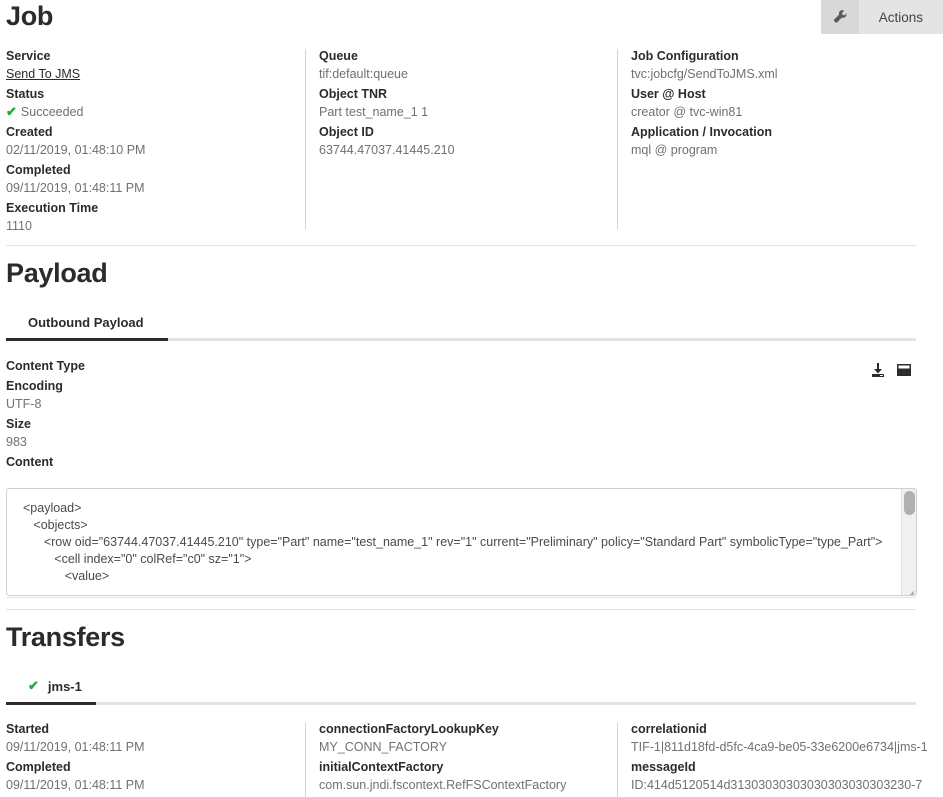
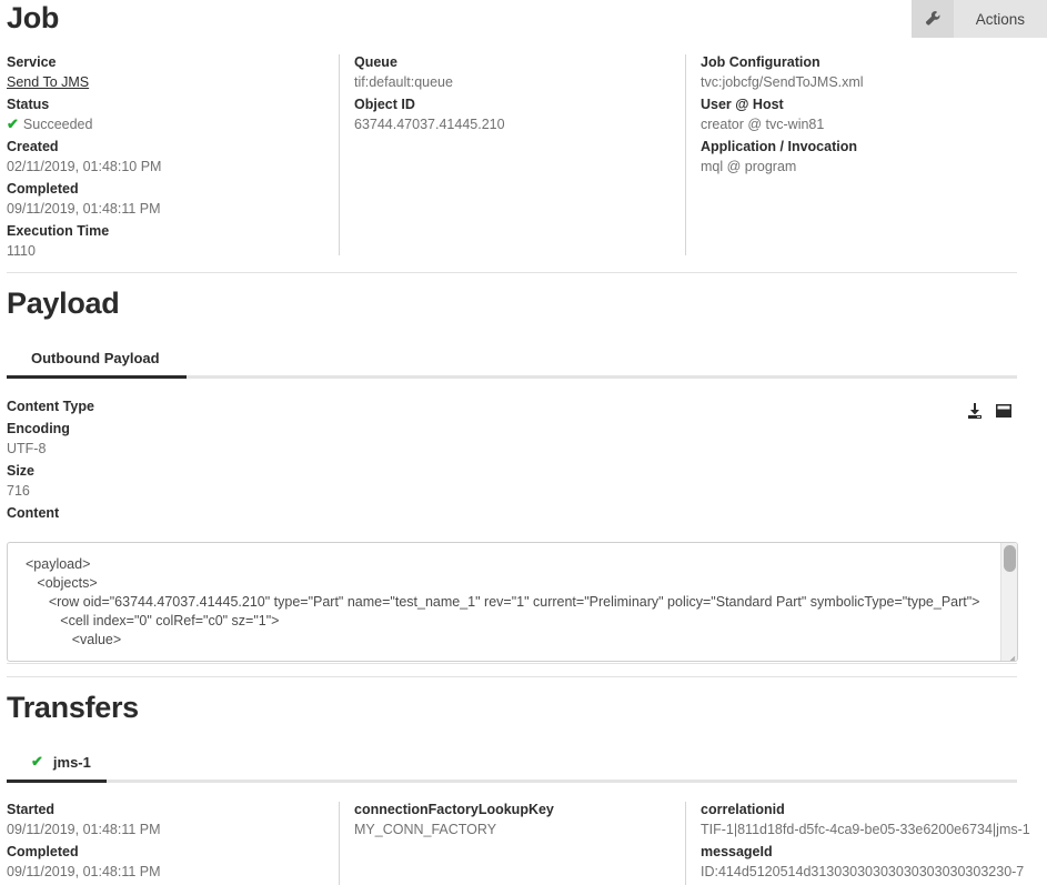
  Actions
  Job
  Service
  Send To JMS
  Status
  ✔ Succeeded
  Created
  02/11/2019, 01:48:10 PM
  Completed
  09/11/2019, 01:48:11 PM
  Execution Time
  1110
  Queue
  tif:default:queue
- Object TNR
- Part test_name_1 1
  Object ID
  63744.47037.41445.210
  Job Configuration
  tvc:jobcfg/SendToJMS.xml
  User @ Host
  creator @ tvc-win81
  Application / Invocation
  mql @ program
  Payload
  Outbound Payload
  Content Type
  Encoding
  UTF-8
  Size
- 983
+ 716
  Content
  <payload>
  <objects>
  <row oid="63744.47037.41445.210" type="Part" name="test_name_1" rev="1" current="Preliminary" policy="Standard Part" symbolicType="type_Part">
  <cell index="0" colRef="c0" sz="1">
  <value>
  Transfers
  ✔
  jms-1
  Started
  09/11/2019, 01:48:11 PM
  Completed
  09/11/2019, 01:48:11 PM
  connectionFactoryLookupKey
  MY_CONN_FACTORY
- initialContextFactory
- com.sun.jndi.fscontext.RefFSContextFactory
  correlationid
  TIF-1|811d18fd-d5fc-4ca9-be05-33e6200e6734|jms-1
  messageId
  ID:414d5120514d31303030303030303030303230-7
